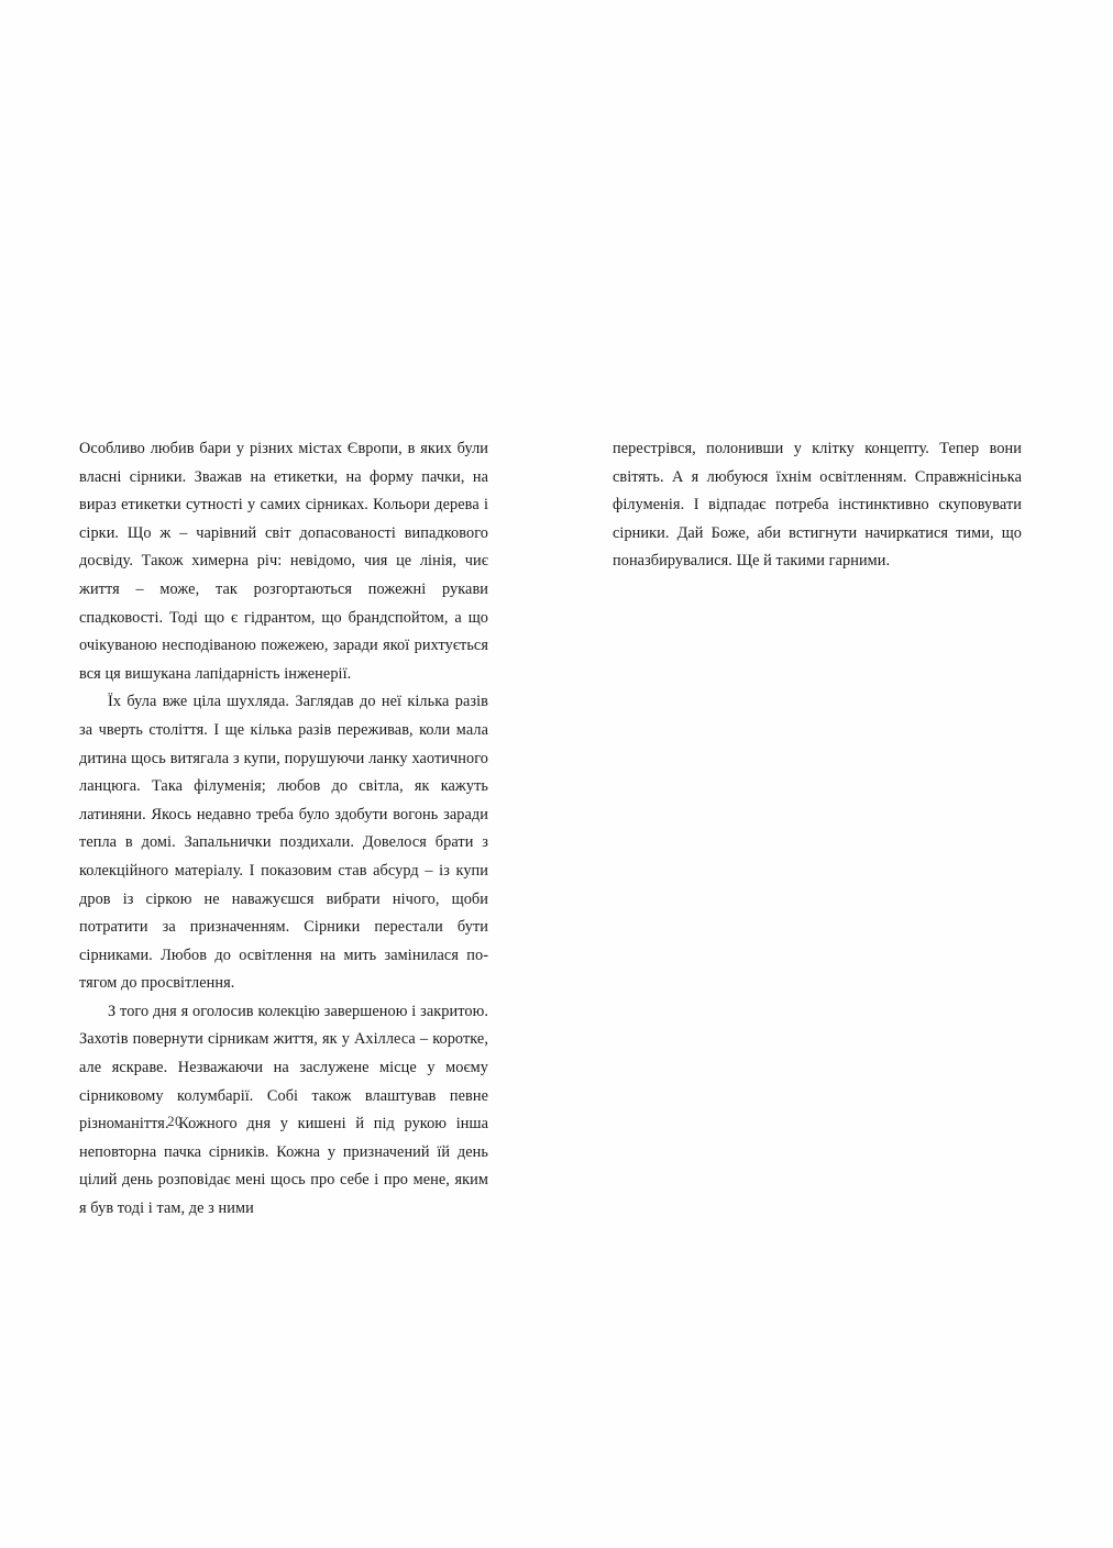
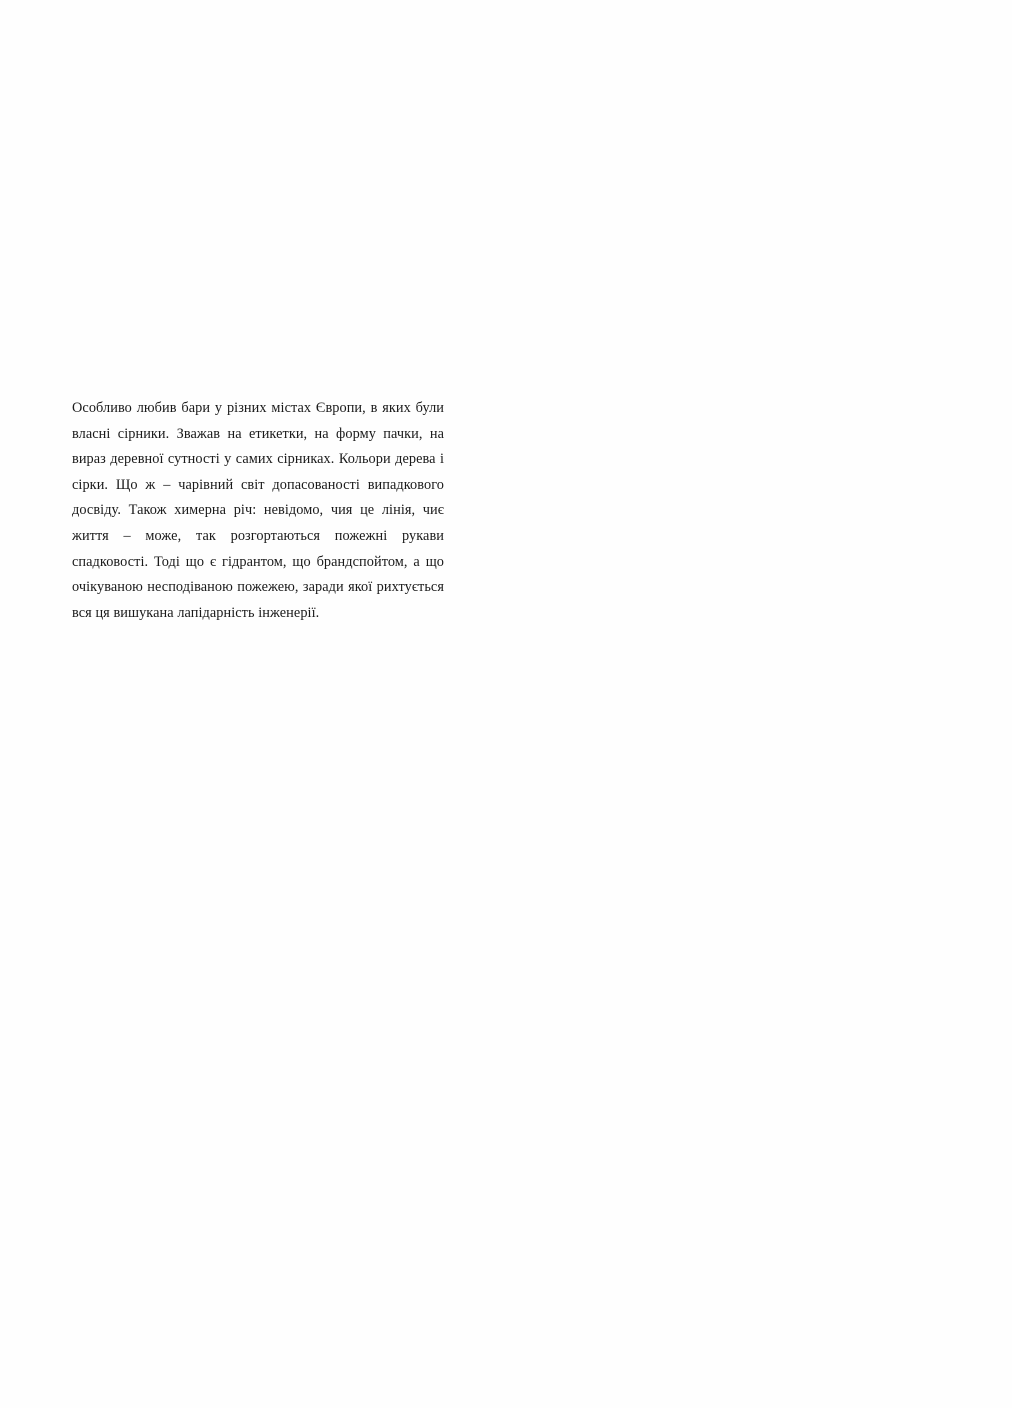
- Особливо любив бари у різних містах Європи, в яких були власні сірники. Зважав на етикетки, на форму пач­ки, на вираз етикетки сутності у самих сірниках. Кольо­ри дерева і сірки. Що ж – чарівний світ допасованості випадкового досвіду. Також химерна річ: невідомо, чия це лінія, чиє життя – може, так розгортаються пожеж­ні рукави спадковості. Тоді що є гідрантом, що бранд­спойтом, а що очікуваною несподіваною пожежею, за­ради якої рихтується вся ця вишукана лапідарність інженерії.
+ Особливо любив бари у різних містах Європи, в яких були власні сірники. Зважав на етикетки, на форму пач­ки, на вираз деревної сутності у самих сірниках. Кольо­ри дерева і сірки. Що ж – чарівний світ допасованості випадкового досвіду. Також химерна річ: невідомо, чия це лінія, чиє життя – може, так розгортаються пожеж­ні рукави спадковості. Тоді що є гідрантом, що бранд­спойтом, а що очікуваною несподіваною пожежею, за­ради якої рихтується вся ця вишукана лапідарність інженерії.
- Їх була вже ціла шухляда. Заглядав до неї кілька разів за чверть століття. І ще кілька разів переживав, коли мала дитина щось витягала з купи, порушуючи ланку хаотич­ного ланцюга. Така філуменія; любов до світла, як кажуть латиняни. Якось недавно треба було здобути вогонь зара­ди тепла в домі. Запальнички поздихали. Довелося бра­ти з колекційного матеріалу. І показовим став абсурд – із купи дров із сіркою не наважуєшся вибрати нічого, що­би потратити за призначенням. Сірники перестали бути сірниками. Любов до освітлення на мить замінилася по­тягом до просвітлення.
- З того дня я оголосив колекцію завершеною і за­критою. Захотів повернути сірникам життя, як у Ахіл­леса – коротке, але яскраве. Незважаючи на заслуже­не місце у моєму сірниковому колумбарії. Собі також влаштував певне різноманіття. Кожного дня у кишені й під рукою інша неповторна пачка сірників. Кожна у призначений їй день цілий день розповідає мені щось про себе і про мене, яким я був тоді і там, де з ними
- перестрівся, полонивши у клітку концепту. Тепер вони світять. А я любуюся їхнім освітленням. Справжнісінь­ка філуменія. І відпадає потреба інстинктивно скупо­вувати сірники. Дай Боже, аби встигнути начиркати­ся тими, що поназбирувалися. Ще й такими гарними.
- 20
